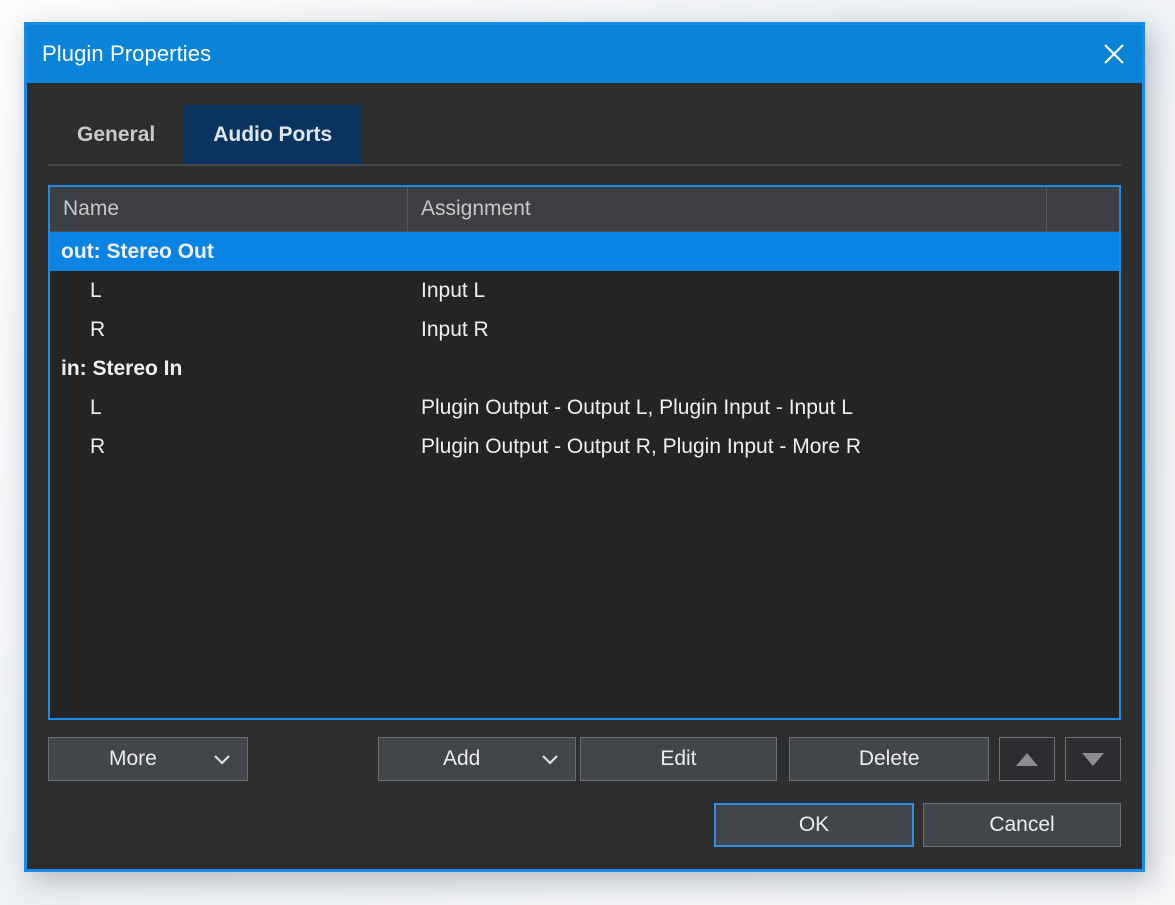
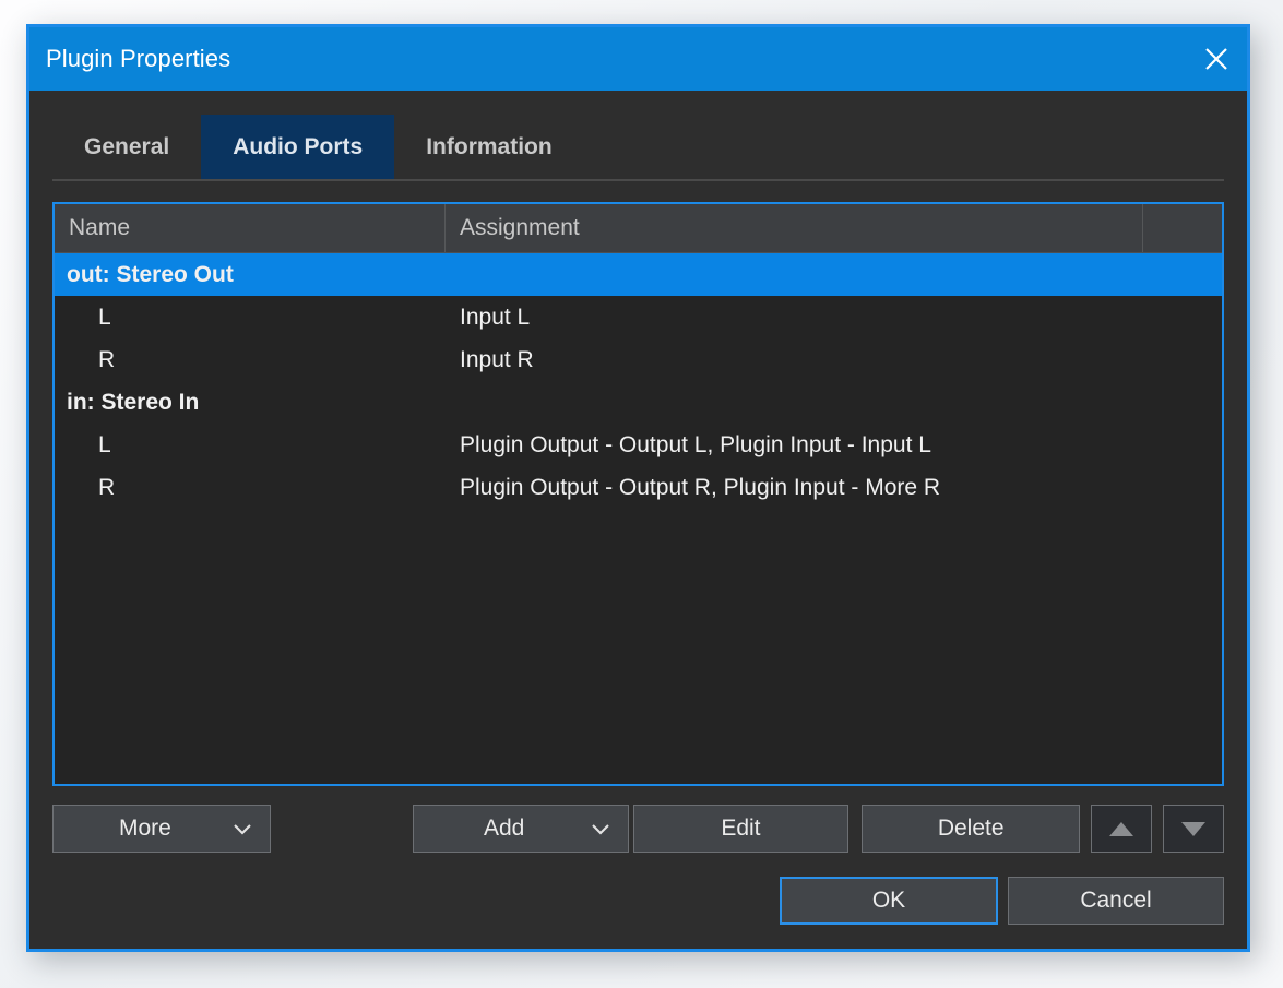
  Plugin Properties
  General
  Audio Ports
+ Information
  Name
  Assignment
  out: Stereo Out
  L
  Input L
  R
  Input R
  in: Stereo In
  L
  Plugin Output - Output L, Plugin Input - Input L
  R
  Plugin Output - Output R, Plugin Input - More R
  More
  Add
  Edit
  Delete
  OK
  Cancel
